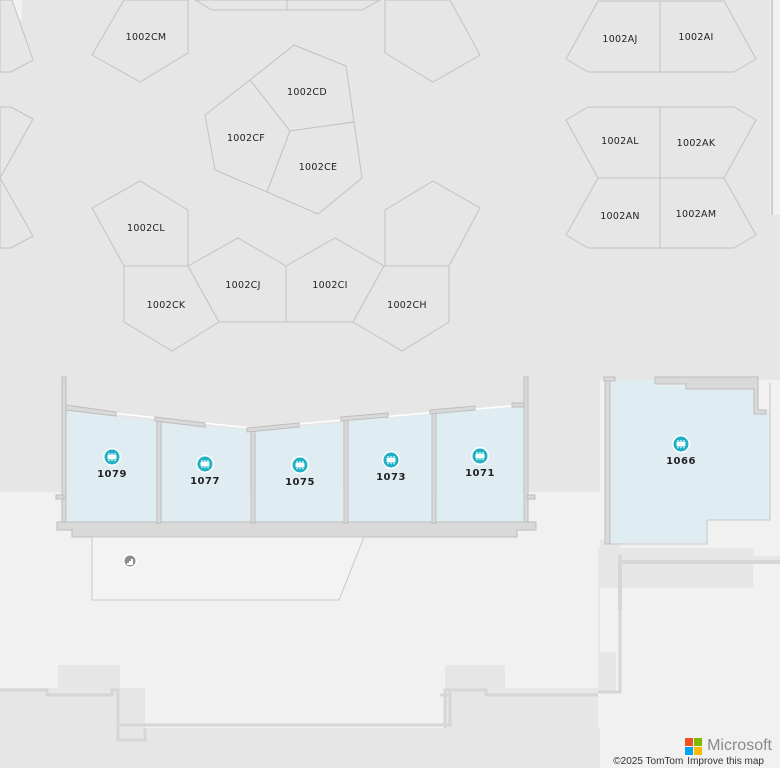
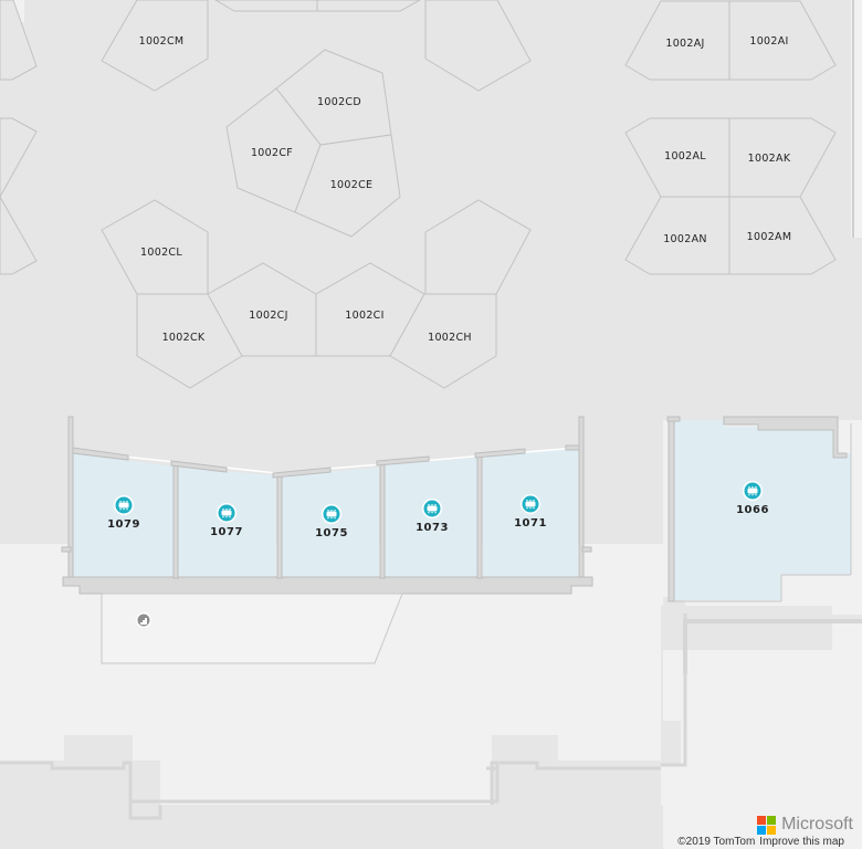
  1002CM
  1002CD
  1002CF
  1002CE
  1002CL
  1002CJ
  1002CI
  1002CK
  1002CH
  1002AJ
  1002AI
  1002AL
  1002AK
  1002AN
  1002AM
  1079
  1077
  1075
  1073
  1071
  1066
  Microsoft
- ©2025 TomTom Improve this map
+ ©2019 TomTom Improve this map
